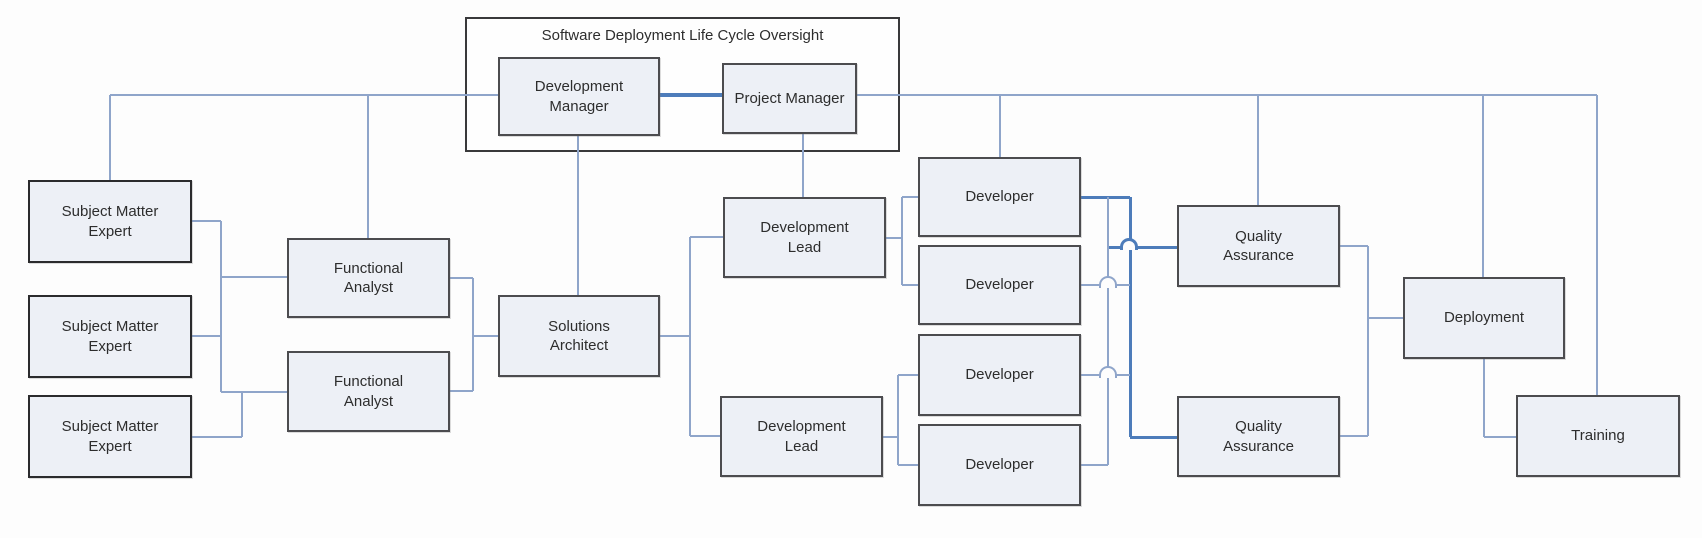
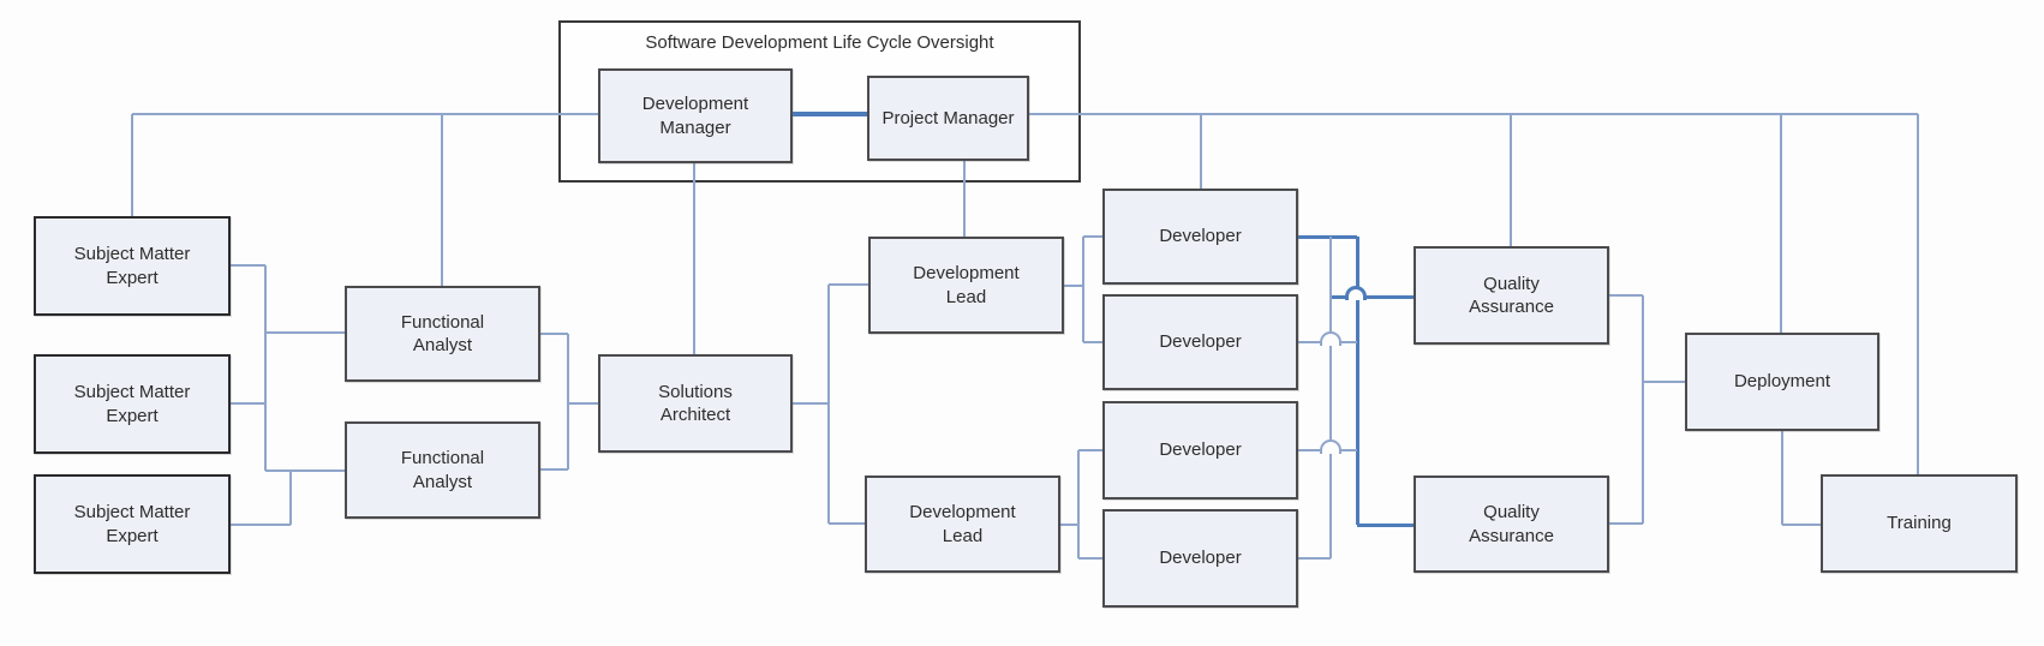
- Software Deployment Life Cycle Oversight
+ Software Development Life Cycle Oversight
  Development
  Manager
  Project Manager
  Subject Matter
  Expert
  Subject Matter
  Expert
  Subject Matter
  Expert
  Functional
  Analyst
  Functional
  Analyst
  Solutions
  Architect
  Development
  Lead
  Development
  Lead
  Developer
  Developer
  Developer
  Developer
  Quality
  Assurance
  Quality
  Assurance
  Deployment
  Training
